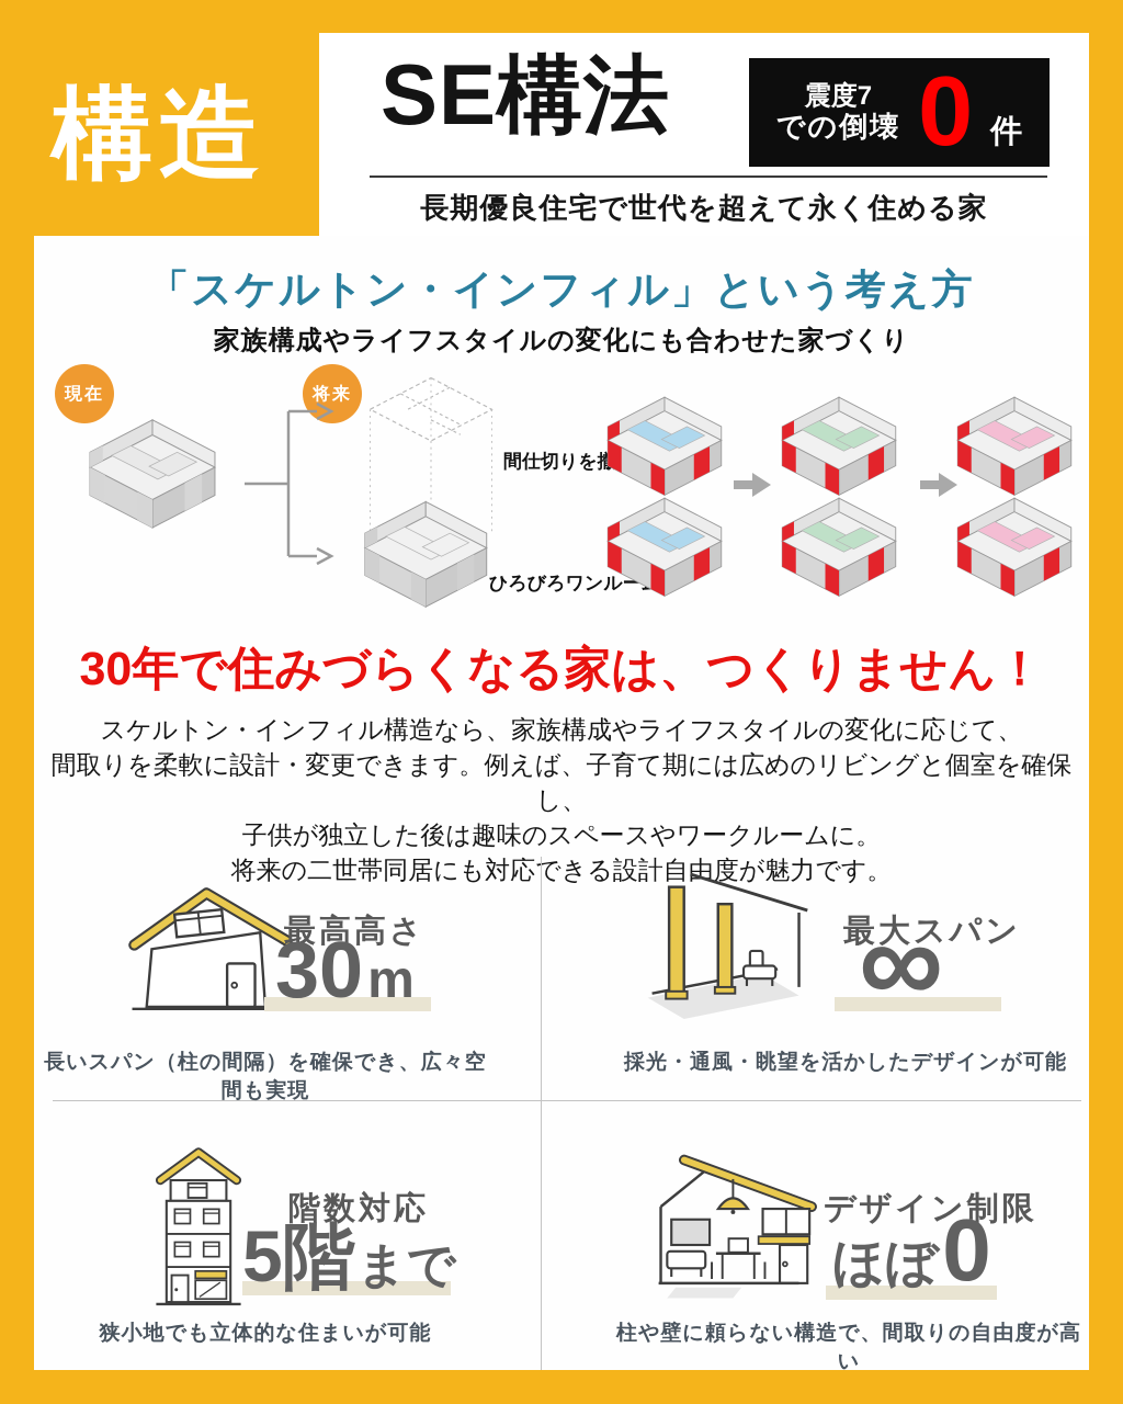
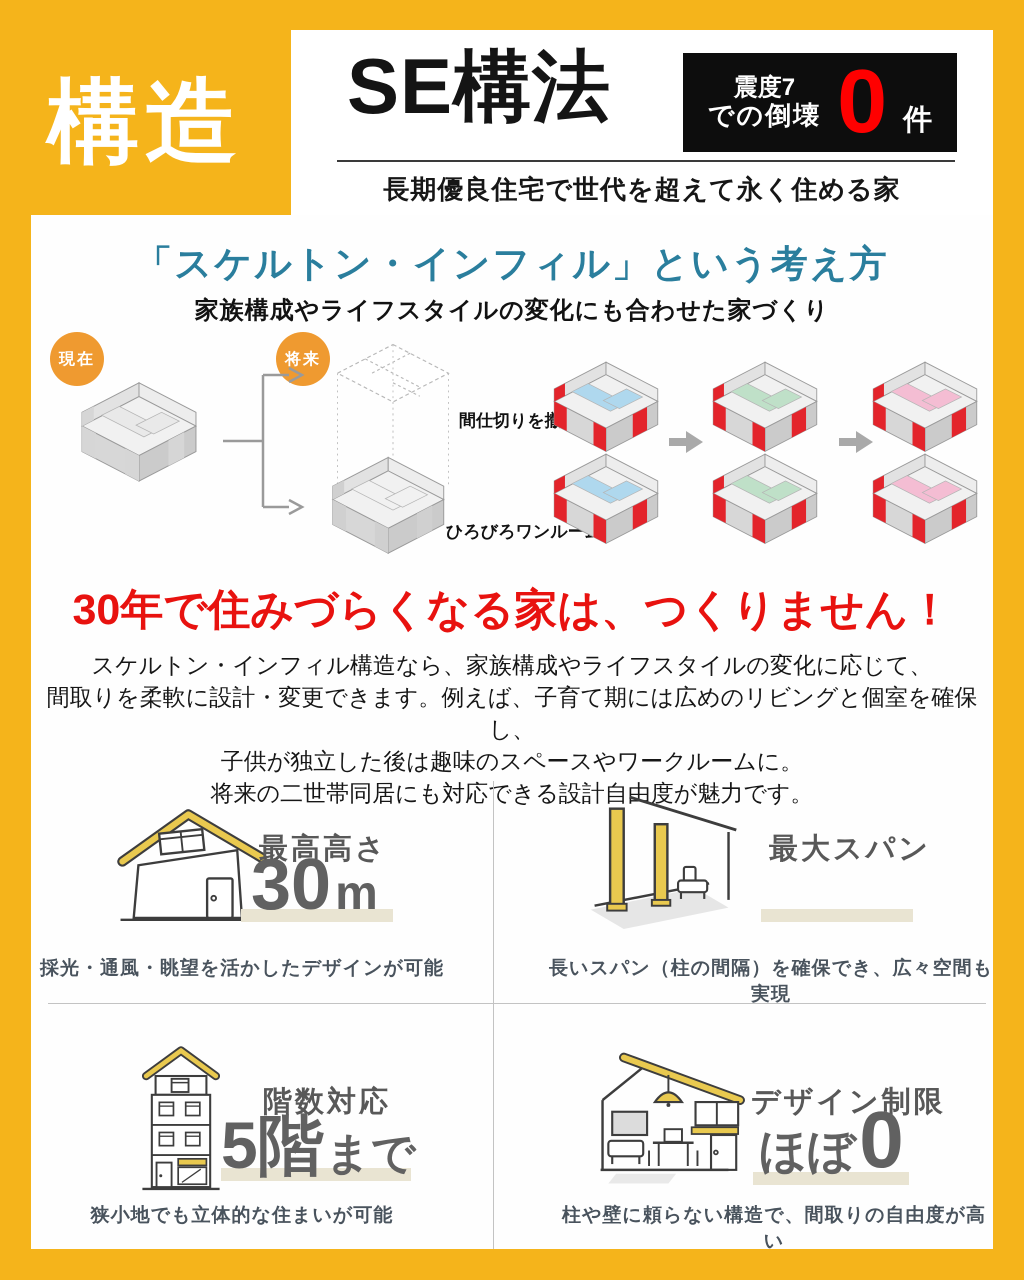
  構造
  SE構法
  震度7
  での倒壊
  0
  件
  長期優良住宅で世代を超えて永く住める家
  「スケルトン・インフィル」という考え方
  家族構成やライフスタイルの変化にも合わせた家づくり
  現在
  将来
  間仕切りを撤
  ひろびろワンルー
  30年で住みづらくなる家は、つくりません！
  スケルトン・インフィル構造なら、家族構成やライフスタイルの変化に応じて、
  間取りを柔軟に設計・変更できます。例えば、子育て期には広めのリビングと個室を確保し、
  子供が独立した後は趣味のスペースやワークルームに。
  将来の二世帯同居にも対応できる設計自由度が魅力です。
  最高高さ
  30
  m
- 長いスパン（柱の間隔）を確保でき、広々空間も実現
+ 採光・通風・眺望を活かしたデザインが可能
  最大スパン
- ∞
- 採光・通風・眺望を活かしたデザインが可能
+ 長いスパン（柱の間隔）を確保でき、広々空間も実現
  階数対応
  5階
  まで
  狭小地でも立体的な住まいが可能
  デザイン制限
  ほぼ
  0
  柱や壁に頼らない構造で、間取りの自由度が高い
